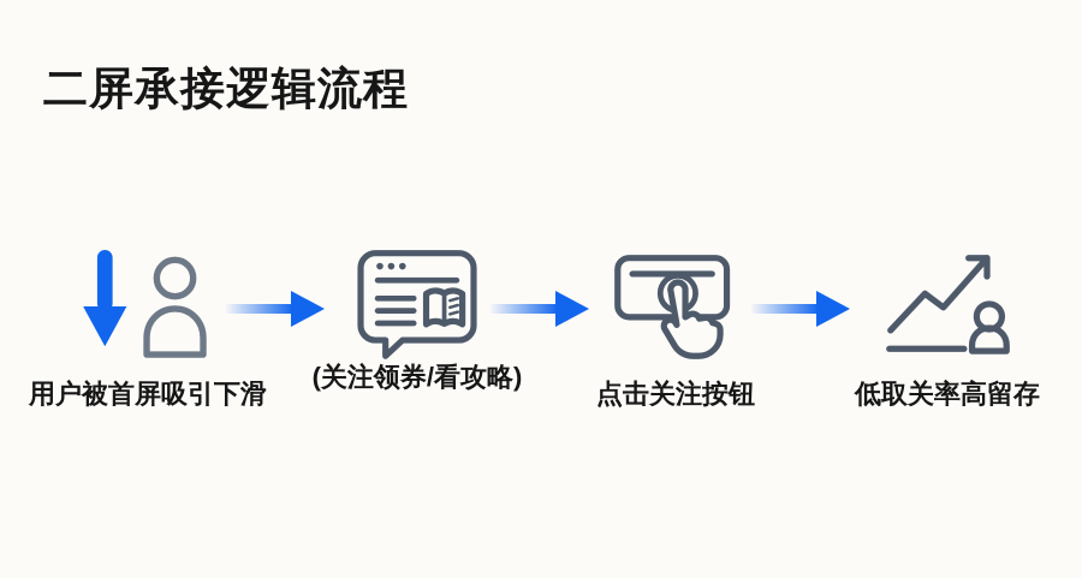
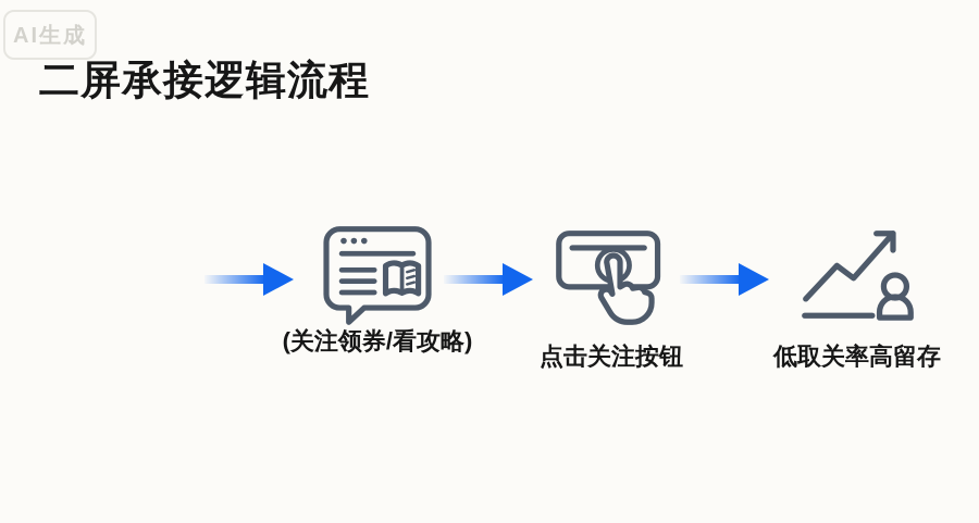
+ AI生成
  二屏承接逻辑流程
- 用户被首屏吸引下滑
  (关注领券/看攻略)
  点击关注按钮
  低取关率高留存
